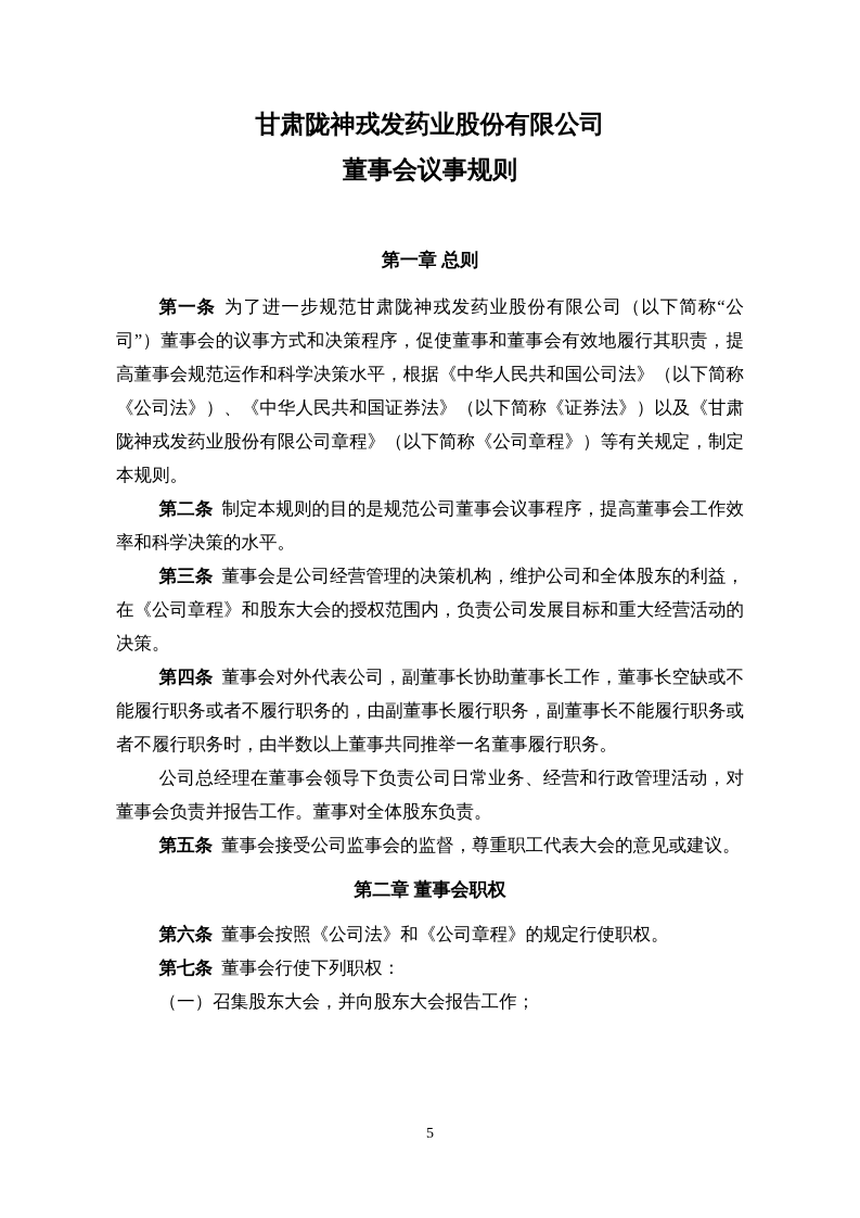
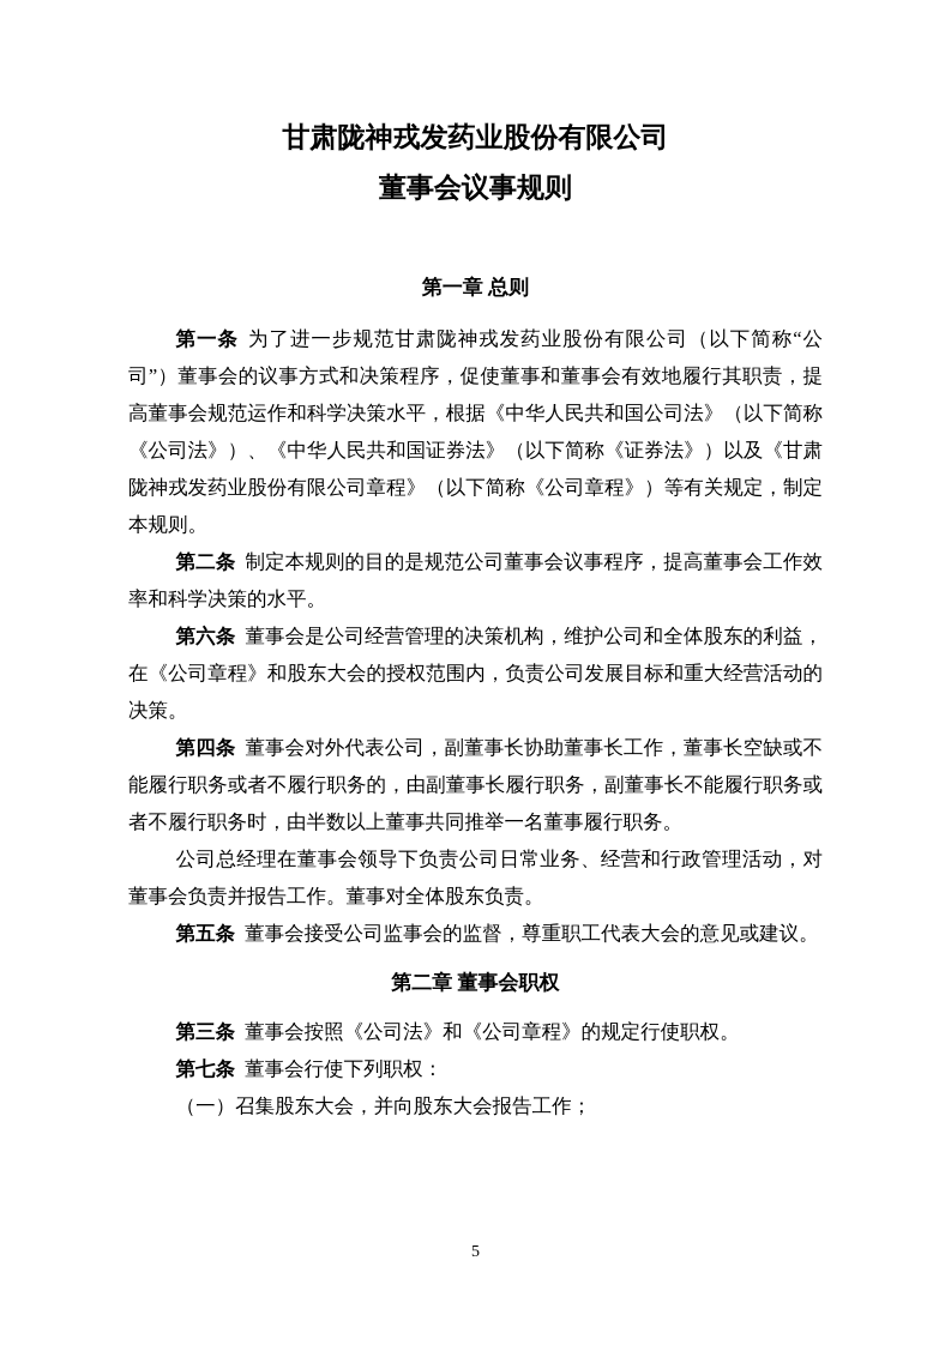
  甘肃陇神戎发药业股份有限公司
  董事会议事规则
  第一章 总则
  第一条 为了进一步规范甘肃陇神戎发药业股份有限公司（以下简称“公司”）董事会的议事方式和决策程序，促使董事和董事会有效地履行其职责，提高董事会规范运作和科学决策水平，根据《中华人民共和国公司法》（以下简称《公司法》）、《中华人民共和国证券法》（以下简称《证券法》）以及《甘肃陇神戎发药业股份有限公司章程》（以下简称《公司章程》）等有关规定，制定本规则。
  第二条 制定本规则的目的是规范公司董事会议事程序，提高董事会工作效率和科学决策的水平。
- 第三条 董事会是公司经营管理的决策机构，维护公司和全体股东的利益，在《公司章程》和股东大会的授权范围内，负责公司发展目标和重大经营活动的决策。
+ 第六条 董事会是公司经营管理的决策机构，维护公司和全体股东的利益，在《公司章程》和股东大会的授权范围内，负责公司发展目标和重大经营活动的决策。
  第四条 董事会对外代表公司，副董事长协助董事长工作，董事长空缺或不能履行职务或者不履行职务的，由副董事长履行职务，副董事长不能履行职务或者不履行职务时，由半数以上董事共同推举一名董事履行职务。
  公司总经理在董事会领导下负责公司日常业务、经营和行政管理活动，对董事会负责并报告工作。董事对全体股东负责。
  第五条 董事会接受公司监事会的监督，尊重职工代表大会的意见或建议。
  第二章 董事会职权
- 第六条 董事会按照《公司法》和《公司章程》的规定行使职权。
+ 第三条 董事会按照《公司法》和《公司章程》的规定行使职权。
  第七条 董事会行使下列职权：
  （一）召集股东大会，并向股东大会报告工作；
  5
